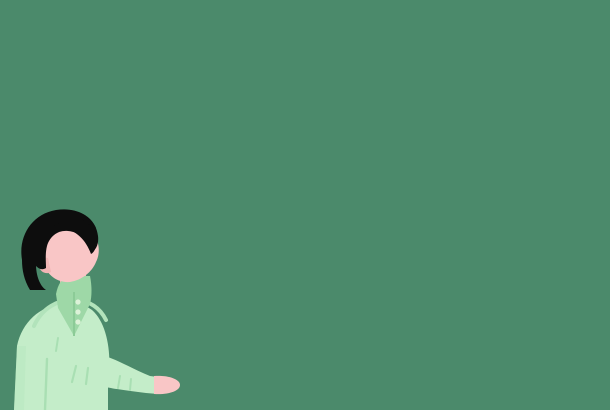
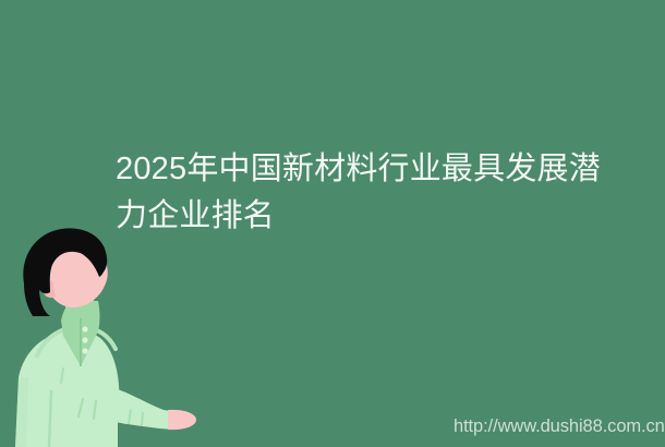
+ 2025年中国新材料行业最具发展潜力企业排名
+ http://www.dushi88.com.cn
